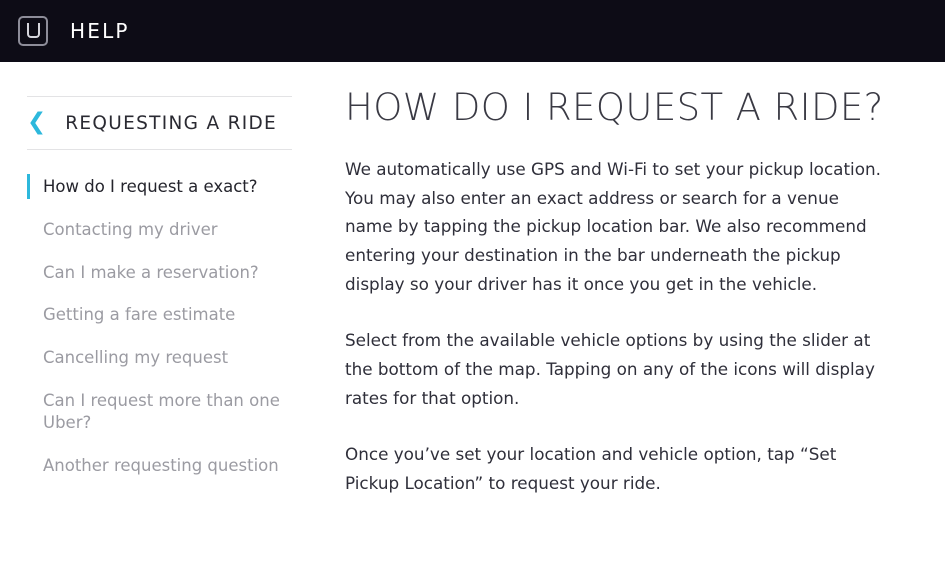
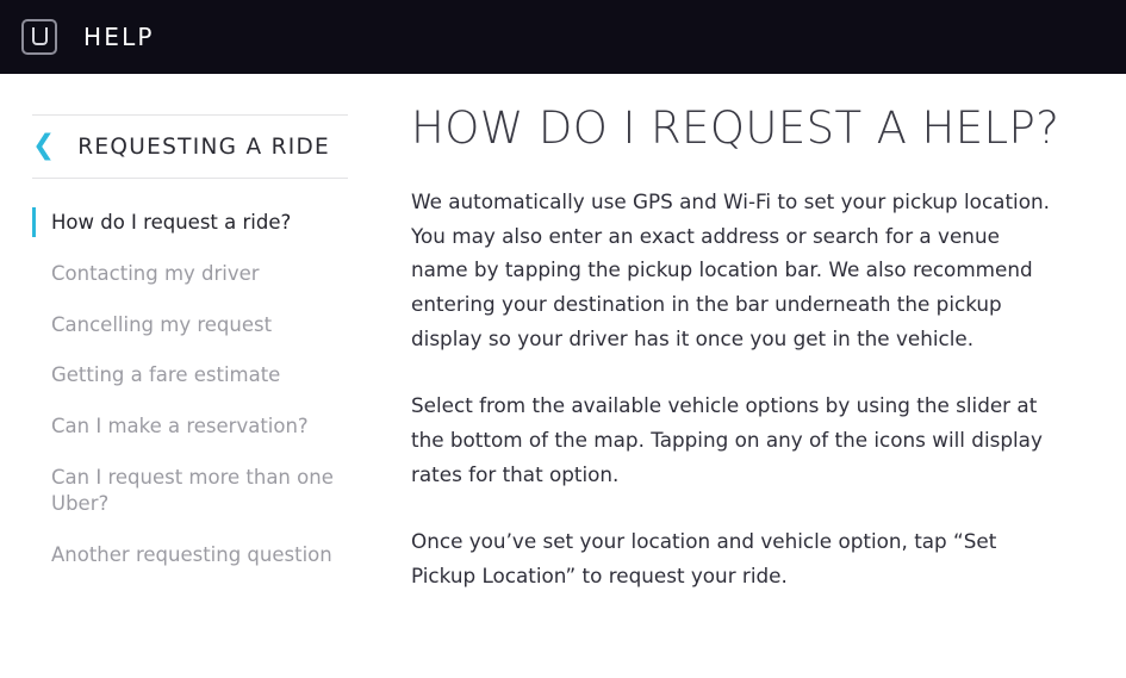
  HELP
  ❮
  REQUESTING A RIDE
- How do I request a exact?
+ How do I request a ride?
  Contacting my driver
- Can I make a reservation?
+ Cancelling my request
  Getting a fare estimate
- Cancelling my request
+ Can I make a reservation?
  Can I request more than one Uber?
  Another requesting question
- HOW DO I REQUEST A RIDE?
+ HOW DO I REQUEST A HELP?
  We automatically use GPS and Wi-Fi to set your pickup location. You may also enter an exact address or search for a venue name by tapping the pickup location bar. We also recommend entering your destination in the bar underneath the pickup display so your driver has it once you get in the vehicle.
  Select from the available vehicle options by using the slider at the bottom of the map. Tapping on any of the icons will display rates for that option.
  Once you’ve set your location and vehicle option, tap “Set Pickup Location” to request your ride.
